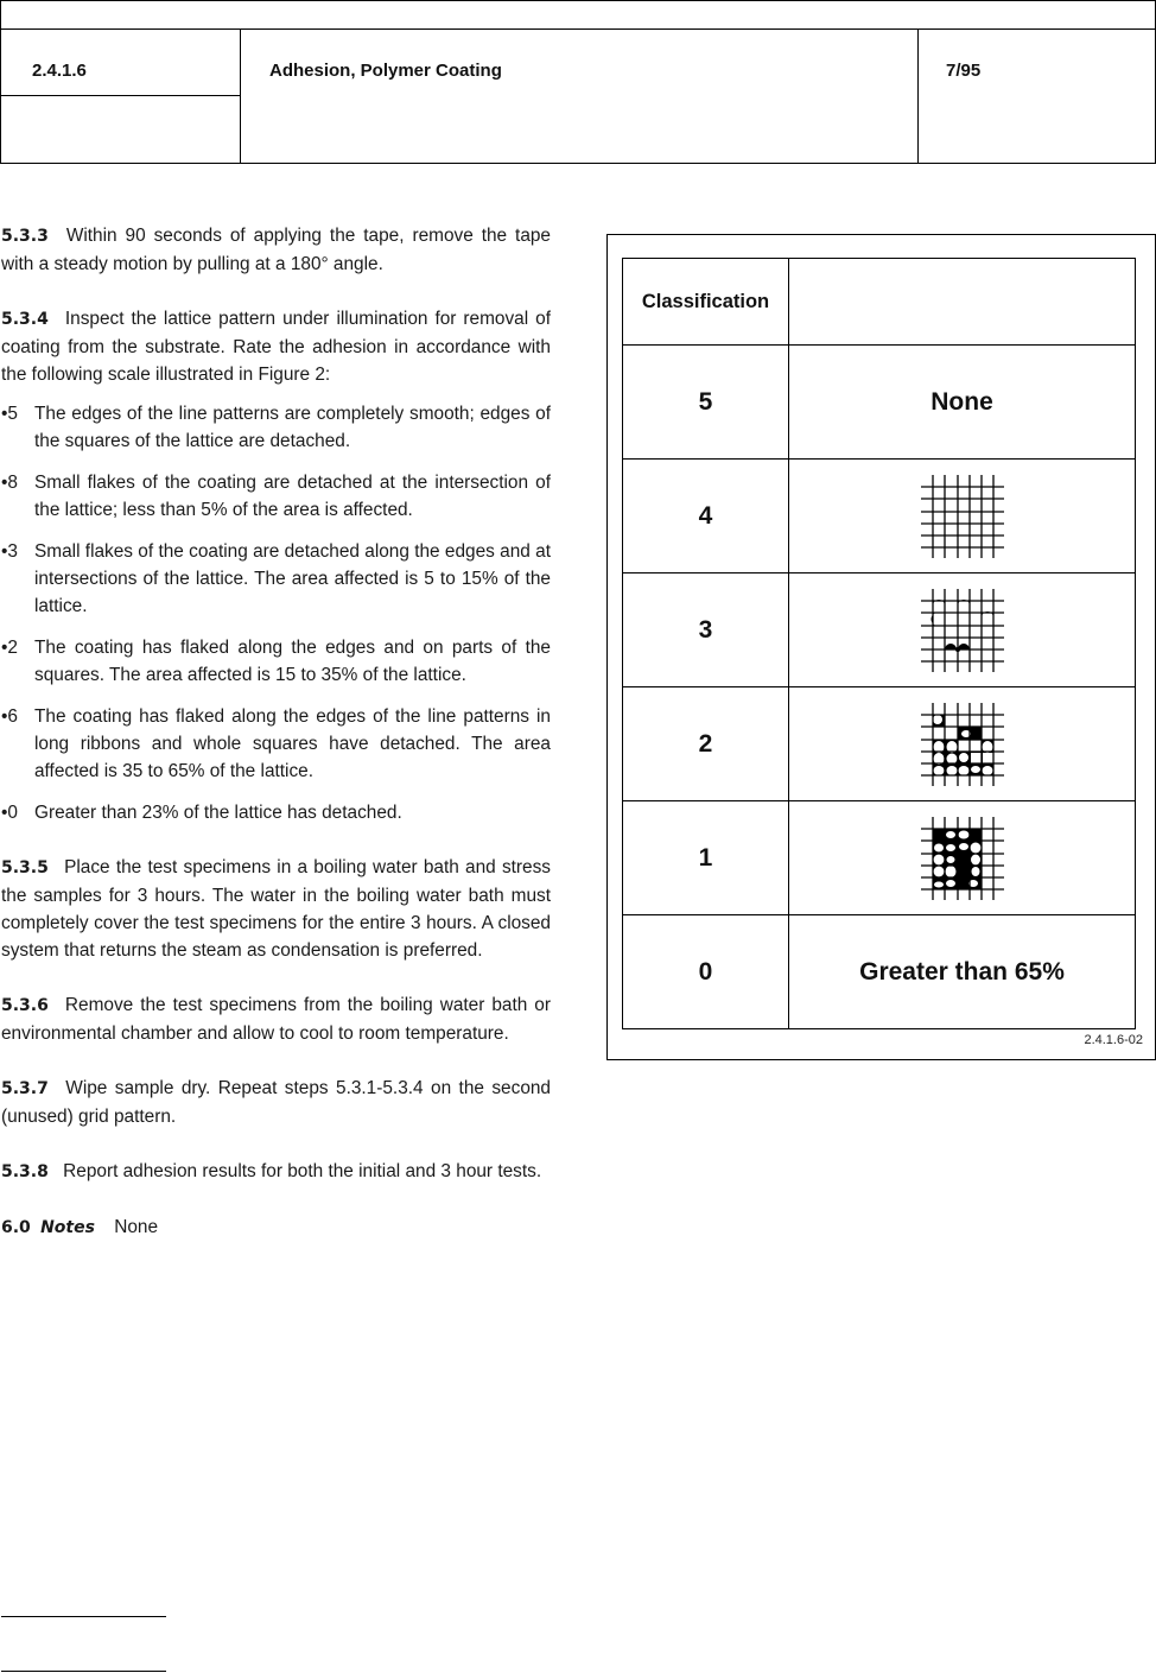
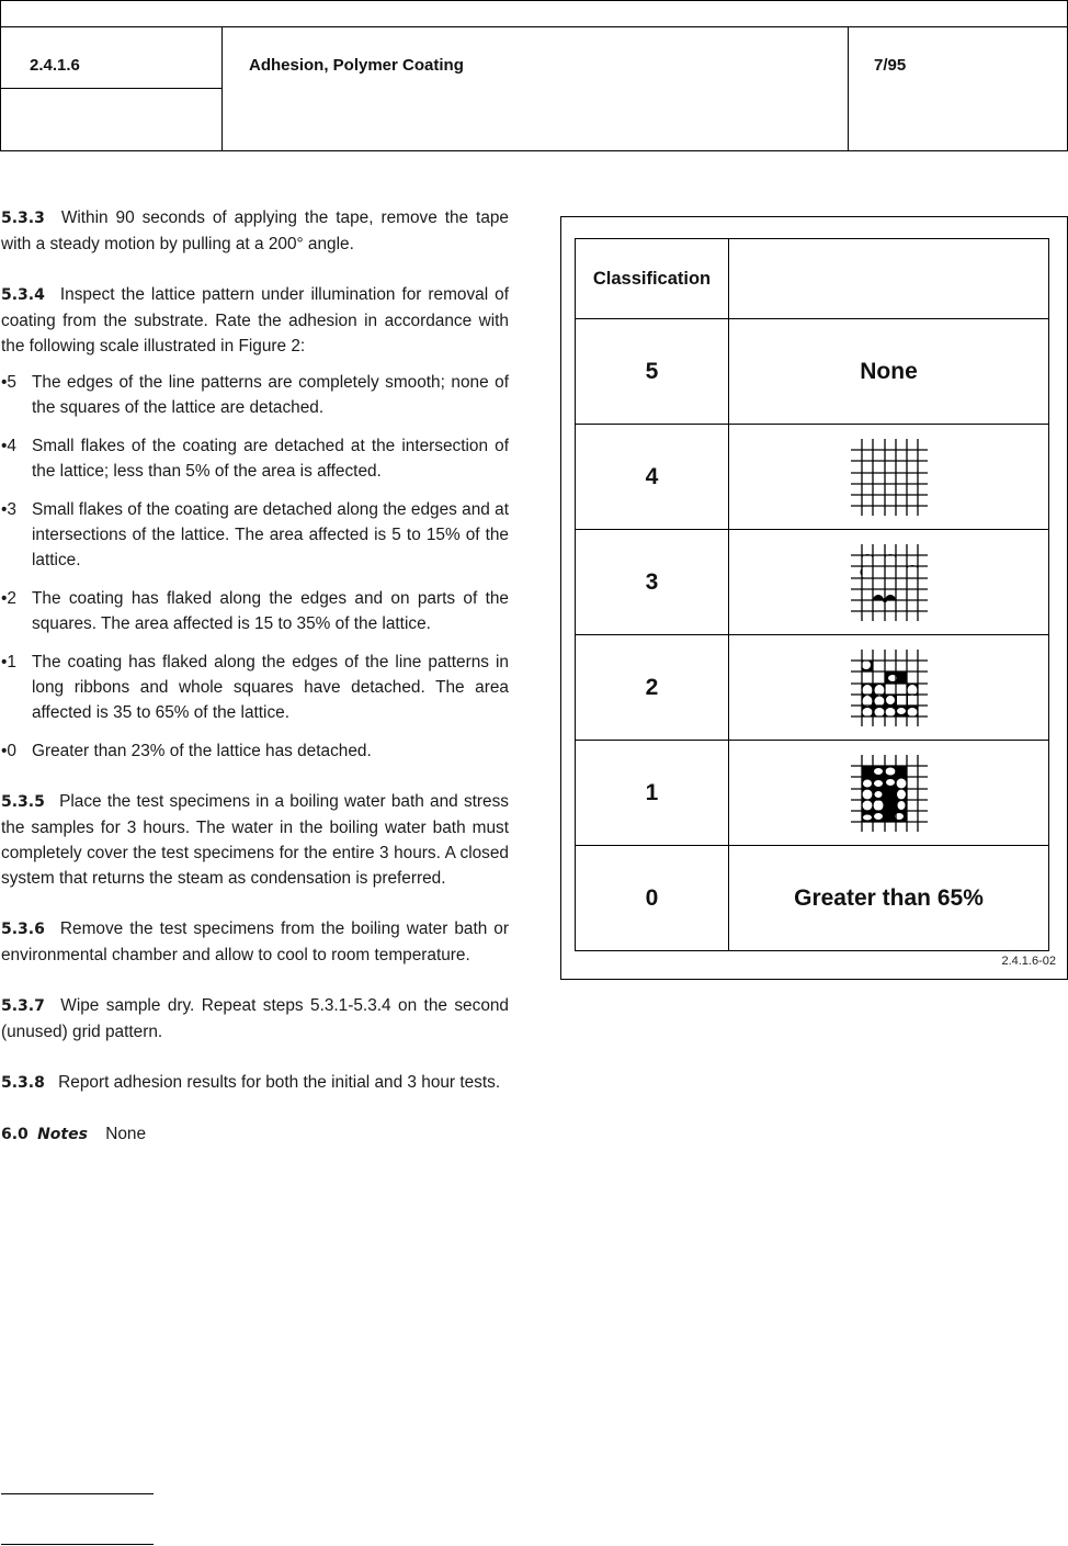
  2.4.1.6
  Adhesion, Polymer Coating
  7/95
- 5.3.3 Within 90 seconds of applying the tape, remove the tape with a steady motion by pulling at a 180° angle.
+ 5.3.3 Within 90 seconds of applying the tape, remove the tape with a steady motion by pulling at a 200° angle.
  5.3.4 Inspect the lattice pattern under illumination for removal of coating from the substrate. Rate the adhesion in accordance with the following scale illustrated in Figure 2:
  •5
- The edges of the line patterns are completely smooth; edges of the squares of the lattice are detached.
+ The edges of the line patterns are completely smooth; none of the squares of the lattice are detached.
- •8
+ •4
  Small flakes of the coating are detached at the intersection of the lattice; less than 5% of the area is affected.
  •3
  Small flakes of the coating are detached along the edges and at intersections of the lattice. The area affected is 5 to 15% of the lattice.
  •2
  The coating has flaked along the edges and on parts of the squares. The area affected is 15 to 35% of the lattice.
- •6
+ •1
  The coating has flaked along the edges of the line patterns in long ribbons and whole squares have detached. The area affected is 35 to 65% of the lattice.
  •0
  Greater than 23% of the lattice has detached.
  5.3.5 Place the test specimens in a boiling water bath and stress the samples for 3 hours. The water in the boiling water bath must completely cover the test specimens for the entire 3 hours. A closed system that returns the steam as condensation is preferred.
  5.3.6 Remove the test specimens from the boiling water bath or environmental chamber and allow to cool to room temperature.
  5.3.7 Wipe sample dry. Repeat steps 5.3.1-5.3.4 on the second (unused) grid pattern.
  5.3.8 Report adhesion results for both the initial and 3 hour tests.
  6.0 Notes None
  Classification
  5	None
  4
  3
  2
  1
  0	Greater than 65%
  2.4.1.6-02
